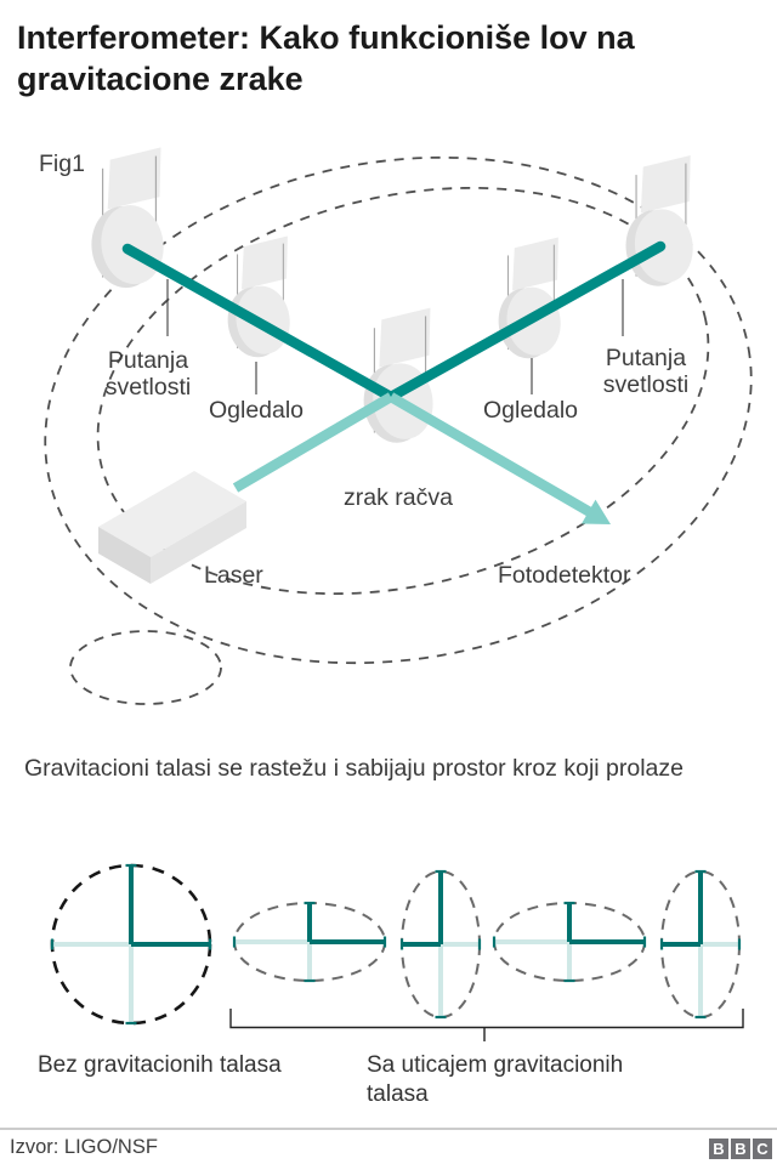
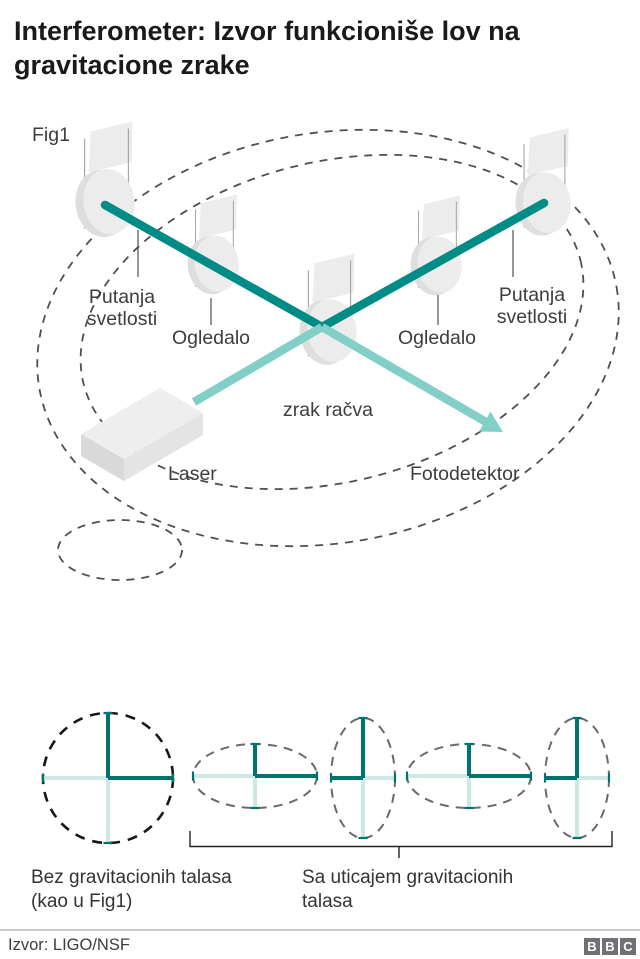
- Interferometer: Kako funkcioniše lov na gravitacione zrake
+ Interferometer: Izvor funkcioniše lov na gravitacione zrake
  Fig1
  Putanja
  svetlosti
  Ogledalo
  zrak račva
  Ogledalo
  Putanja
  svetlosti
  Laser
  Fotodetektor
- Gravitacioni talasi se rastežu i sabijaju prostor kroz koji prolaze
  Bez gravitacionih talasa
+ (kao u Fig1)
  Sa uticajem gravitacionih
  talasa
  Izvor: LIGO/NSF
  B
  B
  C
